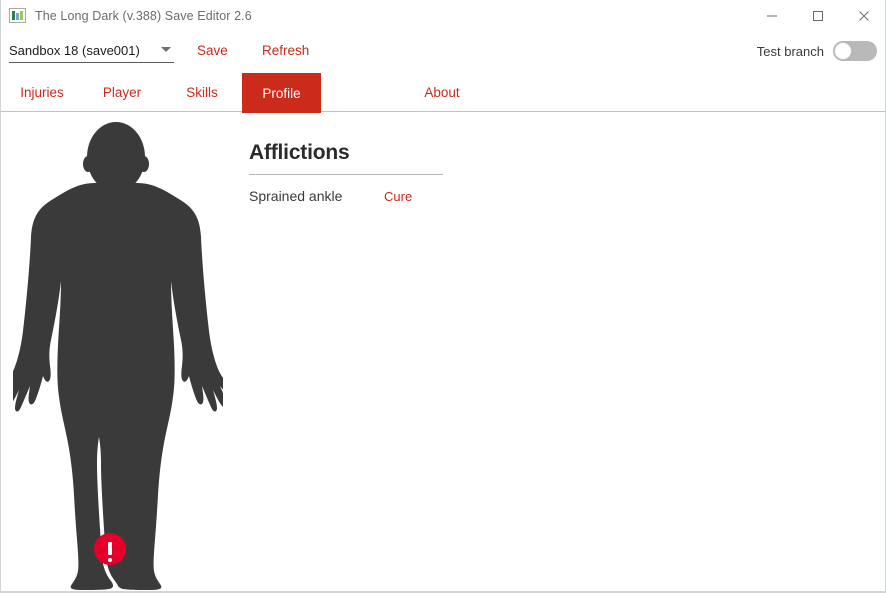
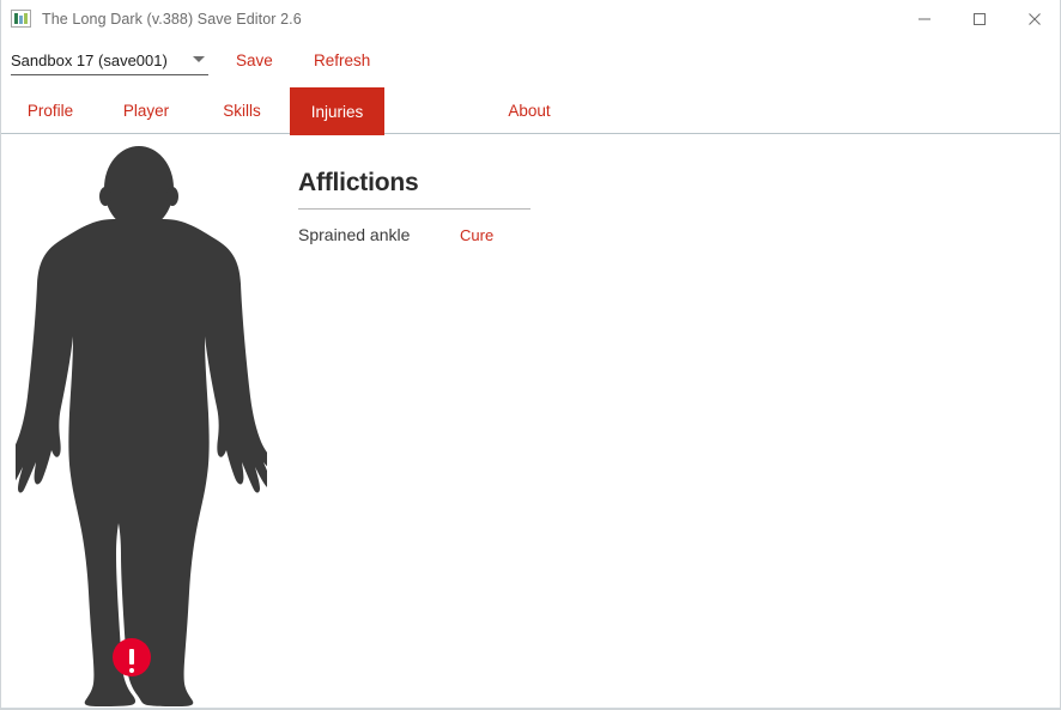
  The Long Dark (v.388) Save Editor 2.6
- Sandbox 18 (save001)
+ Sandbox 17 (save001)
  Save
  Refresh
- Test branch
- Injuries
+ Profile
  Player
  Skills
- Profile
+ Injuries
  About
  Afflictions
  Sprained ankle
  Cure
